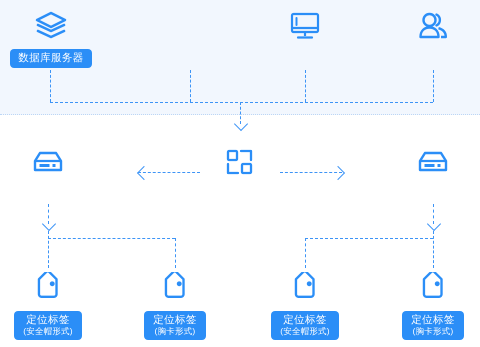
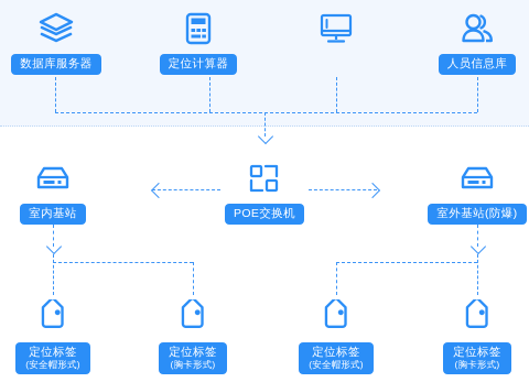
  数据库服务器
+ 定位计算器
+ 人员信息库
+ 室内基站
+ POE交换机
+ 室外基站(防爆)
  定位标签
  (安全帽形式)
  定位标签
  (胸卡形式)
  定位标签
  (安全帽形式)
  定位标签
  (胸卡形式)
